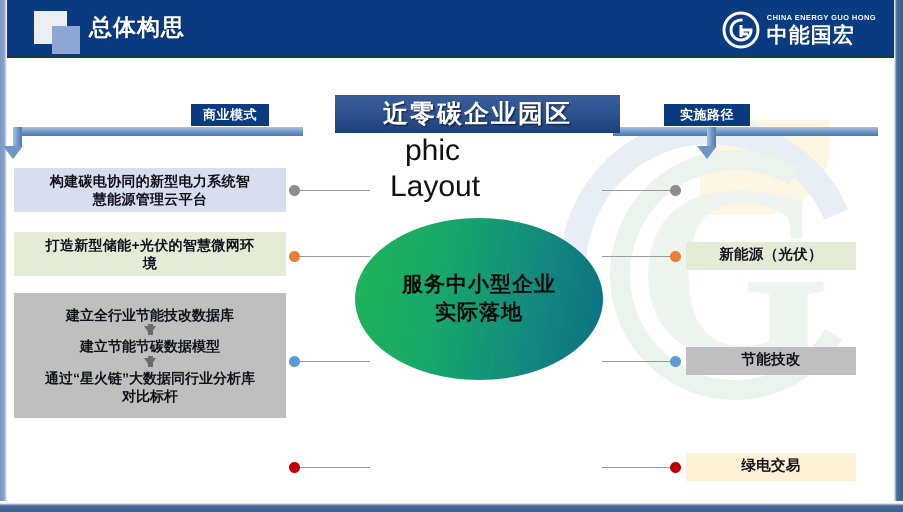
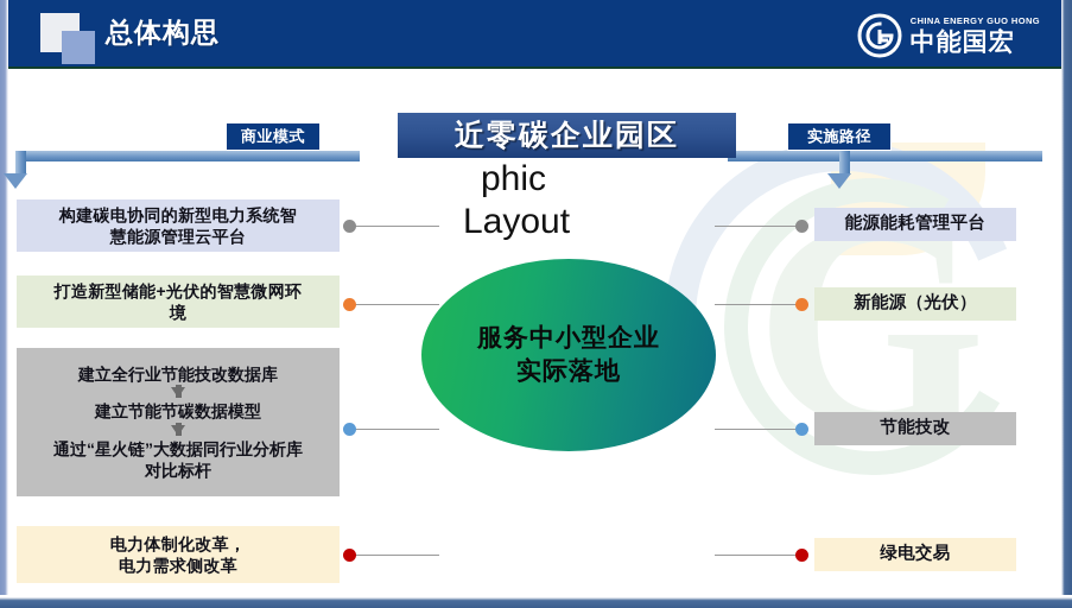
  G
  总体构思
  CHINA ENERGY GUO HONG
  中能国宏
  近零碳企业园区
  商业模式
  实施路径
  phic
  Layout
  服务中小型企业
  实际落地
  构建碳电协同的新型电力系统智
  慧能源管理云平台
  打造新型储能+光伏的智慧微网环
  境
  建立全行业节能技改数据库
  建立节能节碳数据模型
  通过“星火链”大数据同行业分析库
  对比标杆
+ 电力体制化改革，
+ 电力需求侧改革
+ 能源能耗管理平台
  新能源（光伏）
  节能技改
  绿电交易
